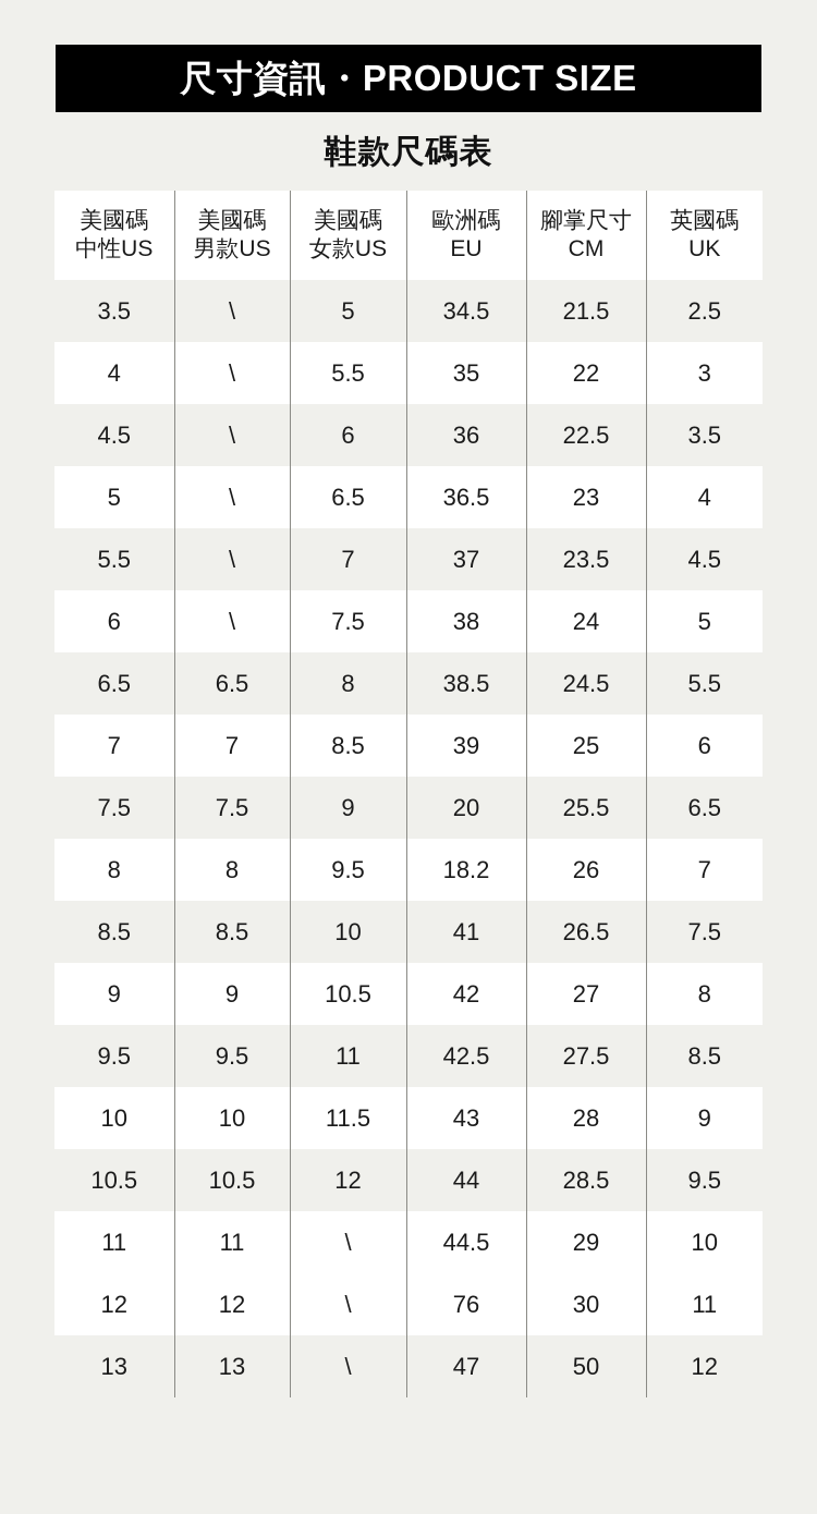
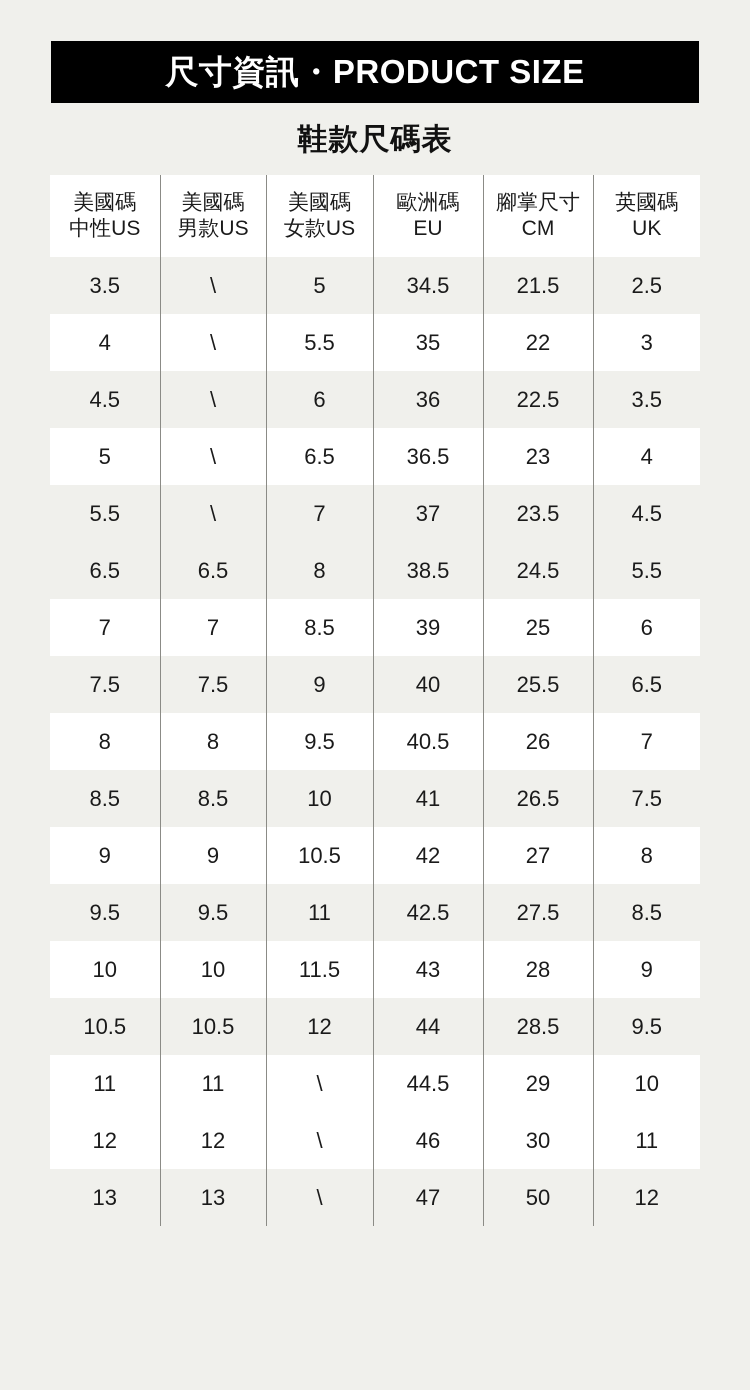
  尺寸資訊・PRODUCT SIZE
  鞋款尺碼表
  美國碼 中性US	美國碼 男款US	美國碼 女款US	歐洲碼 EU	腳掌尺寸 CM	英國碼 UK
  3.5	\	5	34.5	21.5	2.5
  4	\	5.5	35	22	3
  4.5	\	6	36	22.5	3.5
  5	\	6.5	36.5	23	4
  5.5	\	7	37	23.5	4.5
- 6	\	7.5	38	24	5
  6.5	6.5	8	38.5	24.5	5.5
  7	7	8.5	39	25	6
- 7.5	7.5	9	20	25.5	6.5
+ 7.5	7.5	9	40	25.5	6.5
- 8	8	9.5	18.2	26	7
+ 8	8	9.5	40.5	26	7
  8.5	8.5	10	41	26.5	7.5
  9	9	10.5	42	27	8
  9.5	9.5	11	42.5	27.5	8.5
  10	10	11.5	43	28	9
  10.5	10.5	12	44	28.5	9.5
  11	11	\	44.5	29	10
- 12	12	\	76	30	11
+ 12	12	\	46	30	11
  13	13	\	47	50	12
